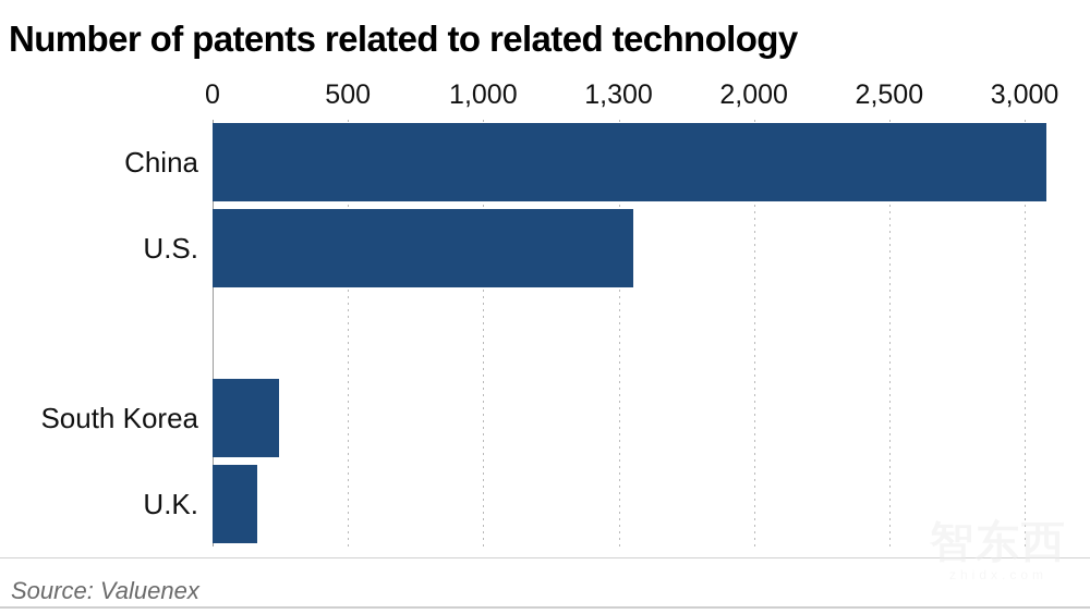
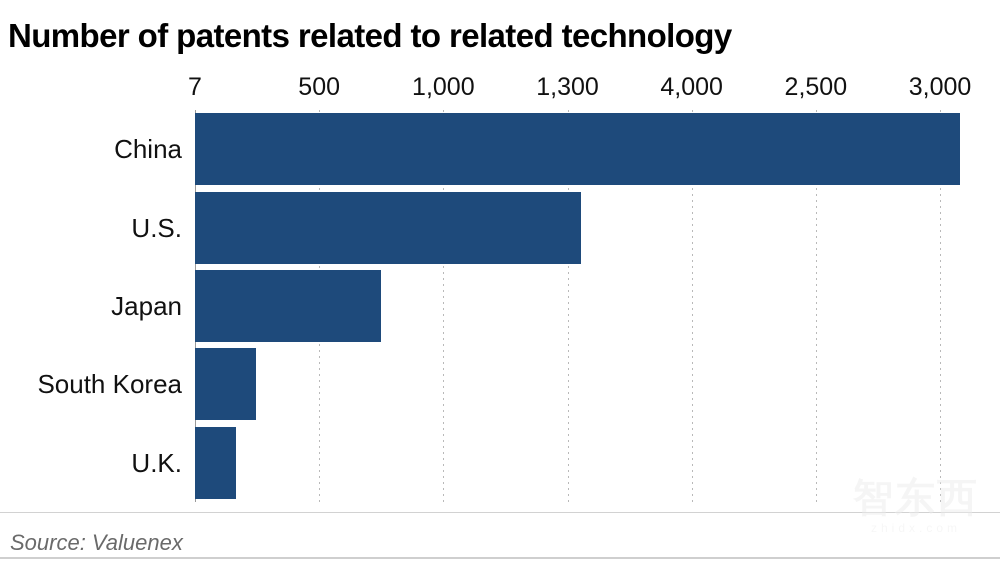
  Number of patents related to related technology
- 0
+ 7
  500
  1,000
  1,300
- 2,000
+ 4,000
  2,500
  3,000
  China
  U.S.
+ Japan
  South Korea
  U.K.
  Source: Valuenex
  智东西
